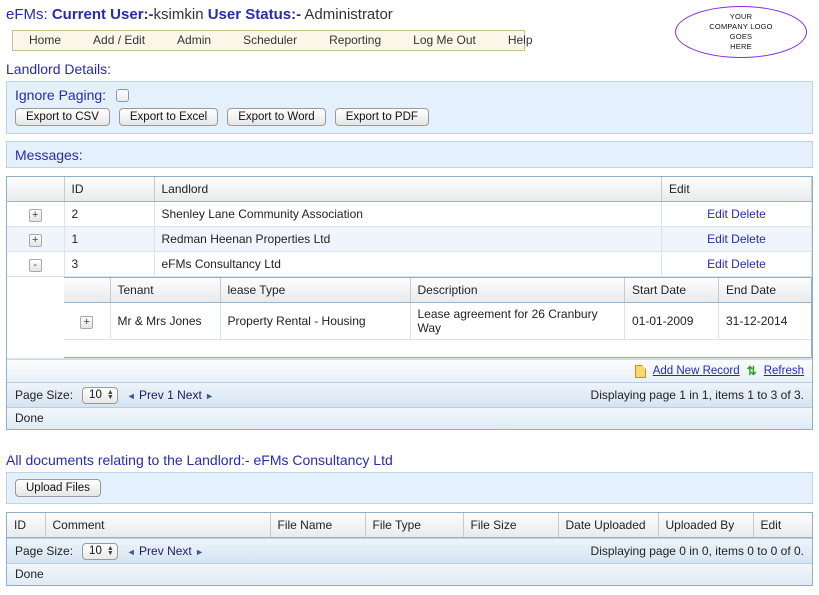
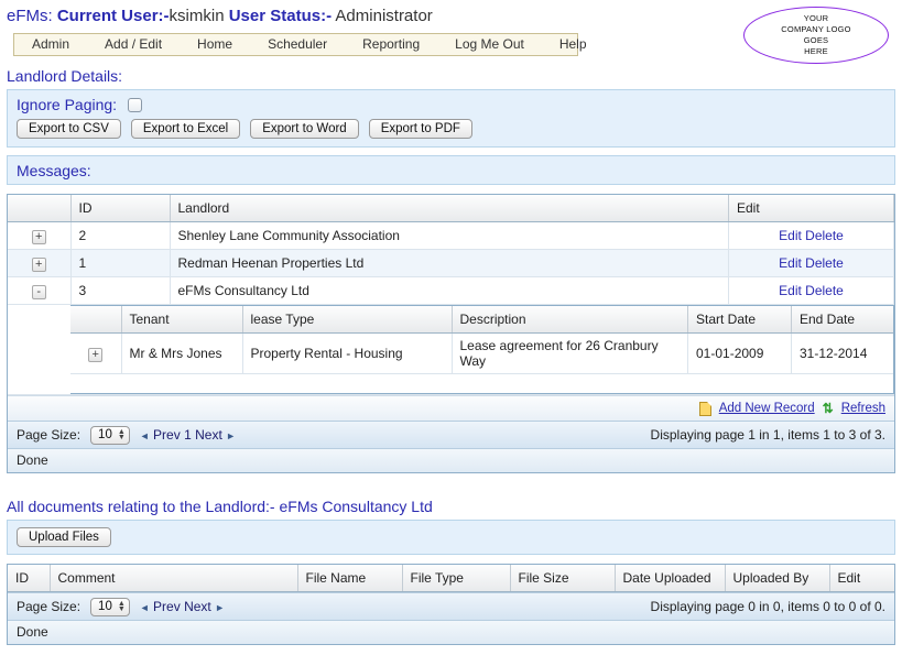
  eFMs: Current User:-ksimkin User Status:- Administrator
- Home
+ Admin
  Add / Edit
- Admin
+ Home
  Scheduler
  Reporting
  Log Me Out
  Help
  YOUR
  COMPANY LOGO
  GOES
  HERE
  Landlord Details:
  Ignore Paging:
  Export to CSV
  Export to Excel
  Export to Word
  Export to PDF
  Messages:
  	ID	Landlord	Edit
  +	2	Shenley Lane Community Association	Edit Delete
  +	1	Redman Heenan Properties Ltd	Edit Delete
  -	3	eFMs Consultancy Ltd	Edit Delete
  	Tenant	lease Type	Description	Start Date	End Date
  +	Mr & Mrs Jones	Property Rental - Housing	Lease agreement for 26 Cranbury Way	01-01-2009	31-12-2014
  Add New Record
  ⇅
  Refresh
  Page Size:
  10
  ◄ Prev 1 Next ►
  Displaying page 1 in 1, items 1 to 3 of 3.
  Done
  All documents relating to the Landlord:- eFMs Consultancy Ltd
  Upload Files
  ID	Comment	File Name	File Type	File Size	Date Uploaded	Uploaded By	Edit
  Page Size:
  10
  ◄ Prev Next ►
  Displaying page 0 in 0, items 0 to 0 of 0.
  Done
